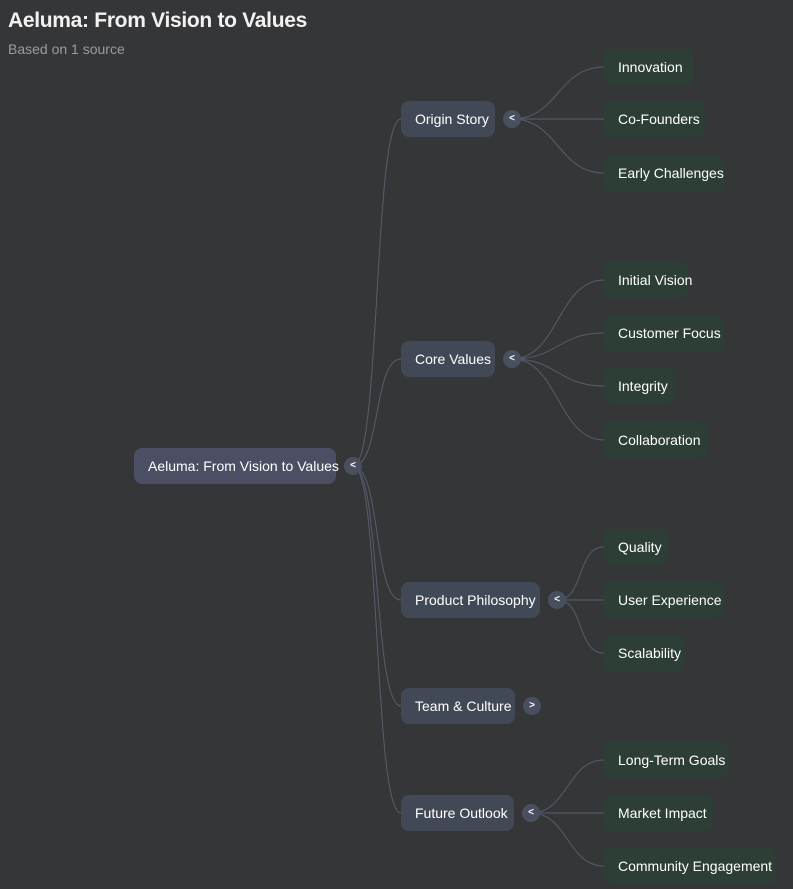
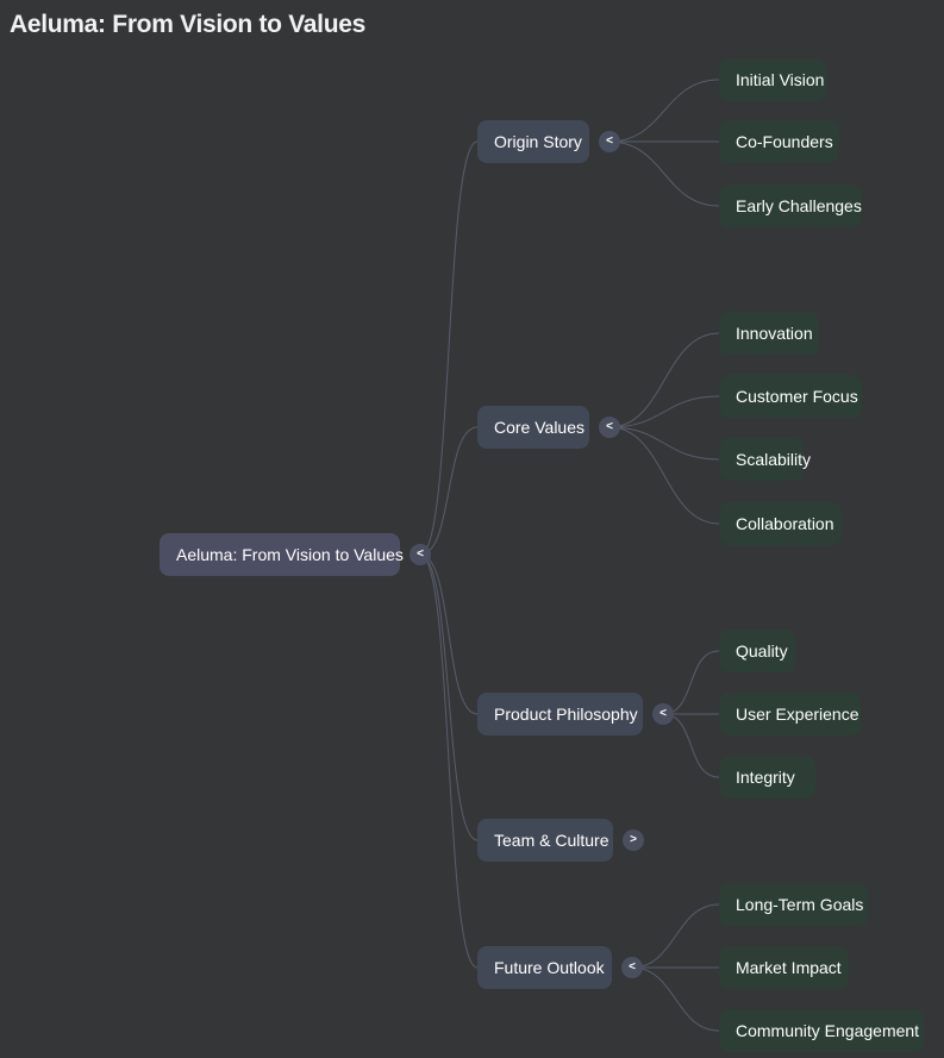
  Aeluma: From Vision to Values
- Based on 1 source
  Aeluma: From Vision to Values
  <
  Origin Story
  <
- Innovation
+ Initial Vision
  Co-Founders
  Early Challenges
  Core Values
  <
- Initial Vision
+ Innovation
  Customer Focus
- Integrity
+ Scalability
  Collaboration
  Product Philosophy
  <
  Quality
  User Experience
- Scalability
+ Integrity
  Team & Culture
  >
  Future Outlook
  <
  Long-Term Goals
  Market Impact
  Community Engagement
